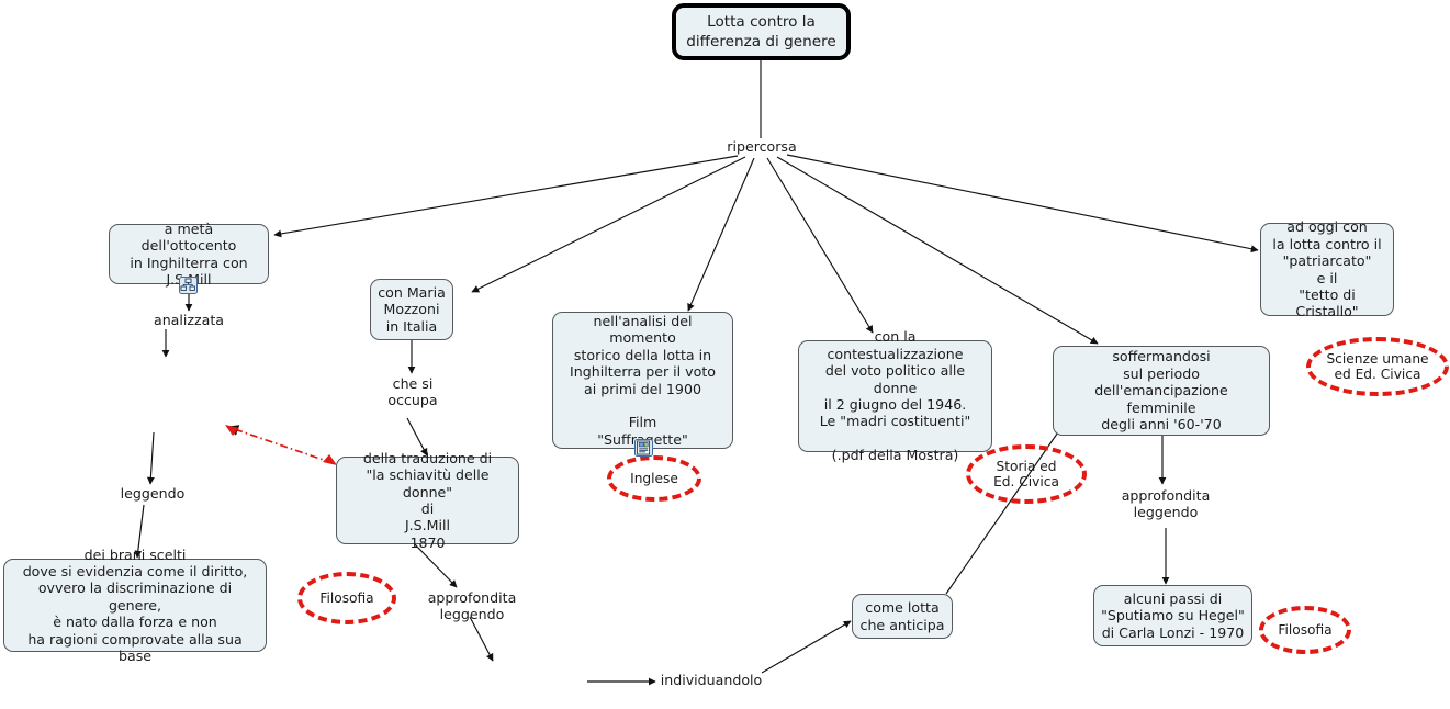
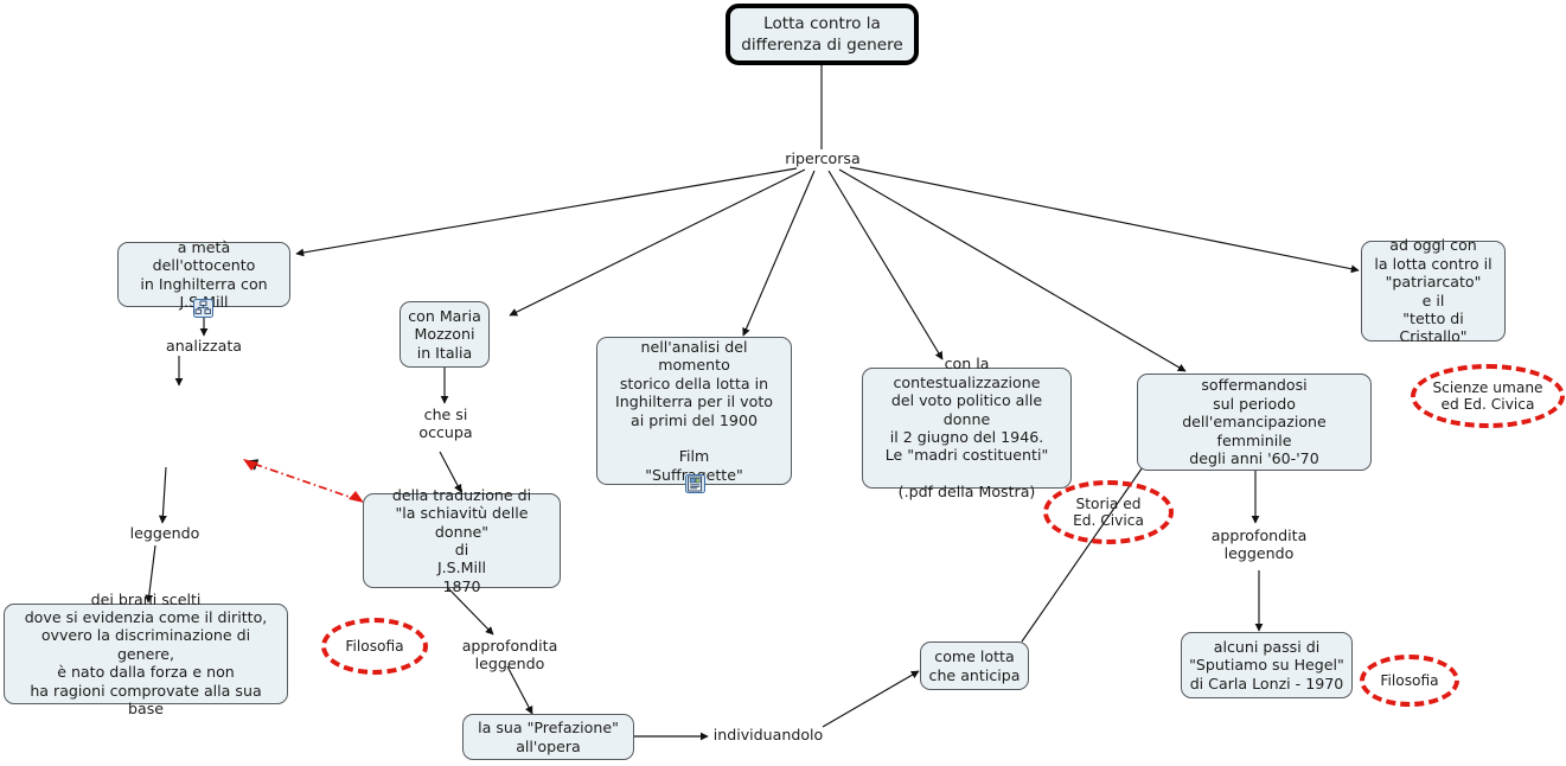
  Lotta contro la
  differenza di genere
  a metà dell'ottocento
  in Inghilterra con
  dei brani scelti
  dove si evidenzia come il diritto,
  ovvero la discriminazione di genere,
  è nato dalla forza e non
  ha ragioni comprovate alla sua base
  con Maria
  Mozzoni
  in Italia
  della traduzione di
  "la schiavitù delle donne"
  di
  J.S.Mill
  1870
+ la sua "Prefazione"
+ all'opera
  nell'analisi del momento
  storico della lotta in
  Inghilterra per il voto
  ai primi del 1900
  Film
  "Suffrette"
  con la contestualizzazione
  del voto politico alle donne
  il 2 giugno del 1946.
  Le "madri costituenti"
  (.pdf della Mostra)
  soffermandosi
  sul periodo
  dell'emancipazione femminile
  degli anni '60-'70
  alcuni passi di
  "Sputiamo su Hegel"
  di Carla Lonzi - 1970
  ad oggi con
  la lotta contro il
  "patriarcato"
  e il
  "tetto di Cristallo"
  come lotta
  che anticipa
  ripercorsa
  analizzata
  leggendo
  che si
  occupa
  approfondita
  leggendo
  individuandolo
  approfondita
  leggendo
  Filosofia
- Inglese
  Storia ed
  Ed. Civica
  Scienze umane
  ed Ed. Civica
  Filosofia
